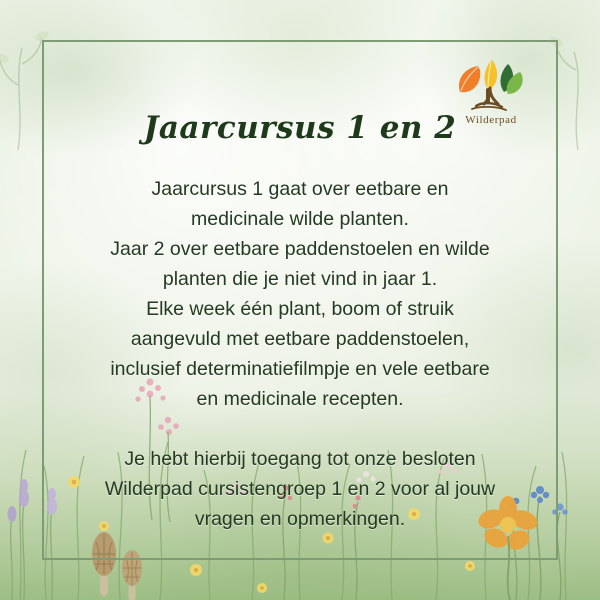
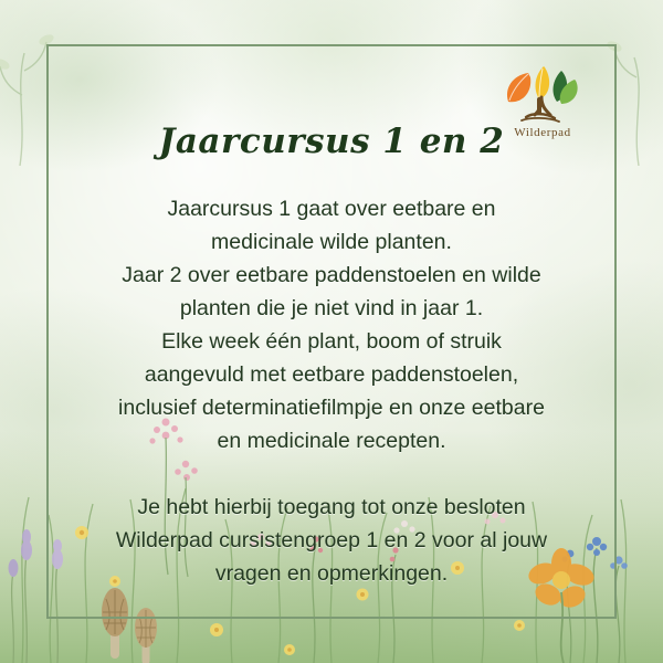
  Wilderpad
  Jaarcursus 1 en 2
  Jaarcursus 1 gaat over eetbare en
  medicinale wilde planten.
  Jaar 2 over eetbare paddenstoelen en wilde
  planten die je niet vind in jaar 1.
  Elke week één plant, boom of struik
  aangevuld met eetbare paddenstoelen,
- inclusief determinatiefilmpje en vele eetbare
+ inclusief determinatiefilmpje en onze eetbare
  en medicinale recepten.
  Je hebt hierbij toegang tot onze besloten
  Wilderpad cursistengroep 1 en 2 voor al jouw
  vragen en opmerkingen.
